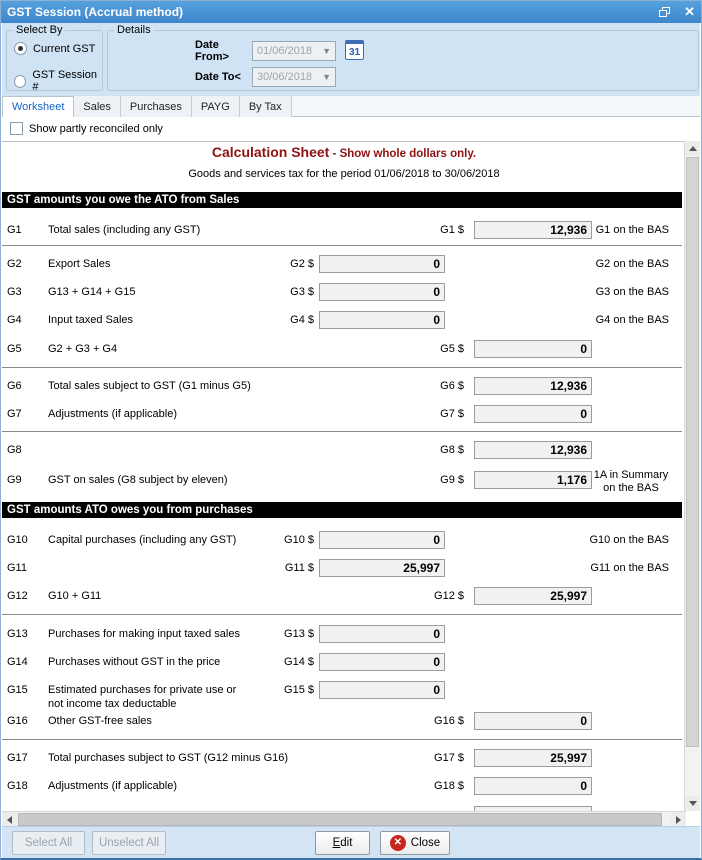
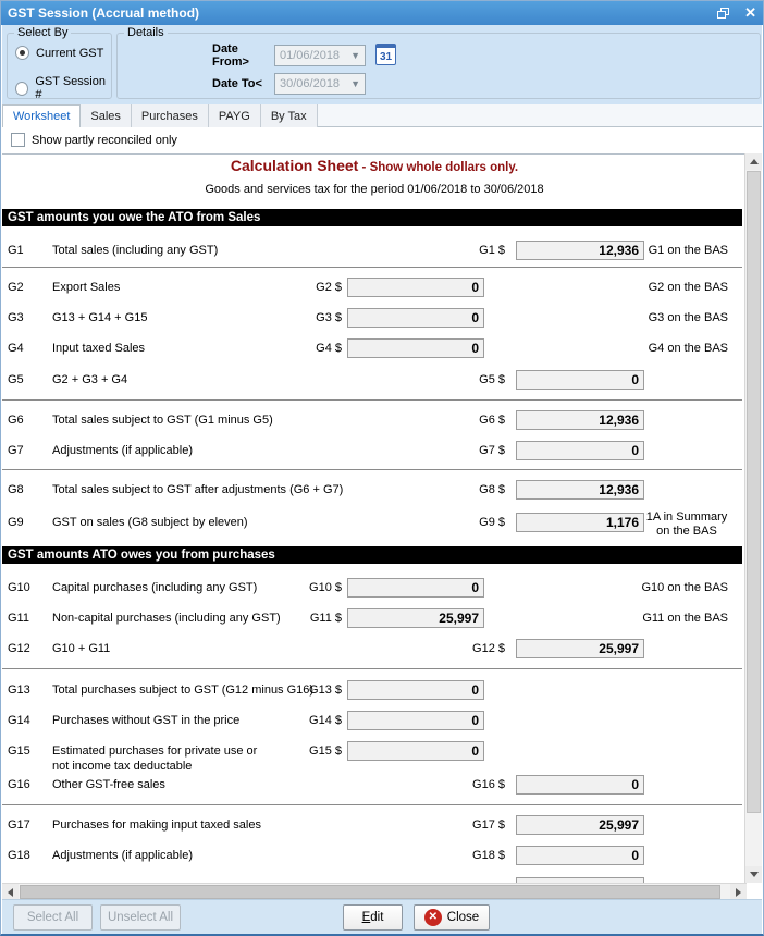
  GST Session (Accrual method)
  ✕
  Select By
  Current GST
  GST Session #
  Details
  Date From>
  01/06/2018
  ▼
  31
  Date To<
  30/06/2018
  ▼
  Worksheet
  Sales
  Purchases
  PAYG
  By Tax
  Show partly reconciled only
  Calculation Sheet - Show whole dollars only.
  Goods and services tax for the period 01/06/2018 to 30/06/2018
  GST amounts you owe the ATO from Sales
  GST amounts ATO owes you from purchases
  G1
  Total sales (including any GST)
  G1 $
  12,936
  G1 on the BAS
  G2
  Export Sales
  G2 $
  0
  G2 on the BAS
  G3
  G13 + G14 + G15
  G3 $
  0
  G3 on the BAS
  G4
  Input taxed Sales
  G4 $
  0
  G4 on the BAS
  G5
  G2 + G3 + G4
  G5 $
  0
  G6
  Total sales subject to GST (G1 minus G5)
  G6 $
  12,936
  G7
  Adjustments (if applicable)
  G7 $
  0
  G8
+ Total sales subject to GST after adjustments (G6 + G7)
  G8 $
  12,936
  G9
  GST on sales (G8 subject by eleven)
  G9 $
  1,176
  1A in Summary
  on the BAS
  G10
  Capital purchases (including any GST)
  G10 $
  0
  G10 on the BAS
  G11
+ Non-capital purchases (including any GST)
  G11 $
  25,997
  G11 on the BAS
  G12
  G10 + G11
  G12 $
  25,997
  G13
- Purchases for making input taxed sales
+ Total purchases subject to GST (G12 minus G16)
  G13 $
  0
  G14
  Purchases without GST in the price
  G14 $
  0
  G15
  Estimated purchases for private use or
  not income tax deductable
  G15 $
  0
  G16
  Other GST-free sales
  G16 $
  0
  G17
- Total purchases subject to GST (G12 minus G16)
+ Purchases for making input taxed sales
  G17 $
  25,997
  G18
  Adjustments (if applicable)
  G18 $
  0
  Select All
  Unselect All
  Edit
  ✕
  Close
